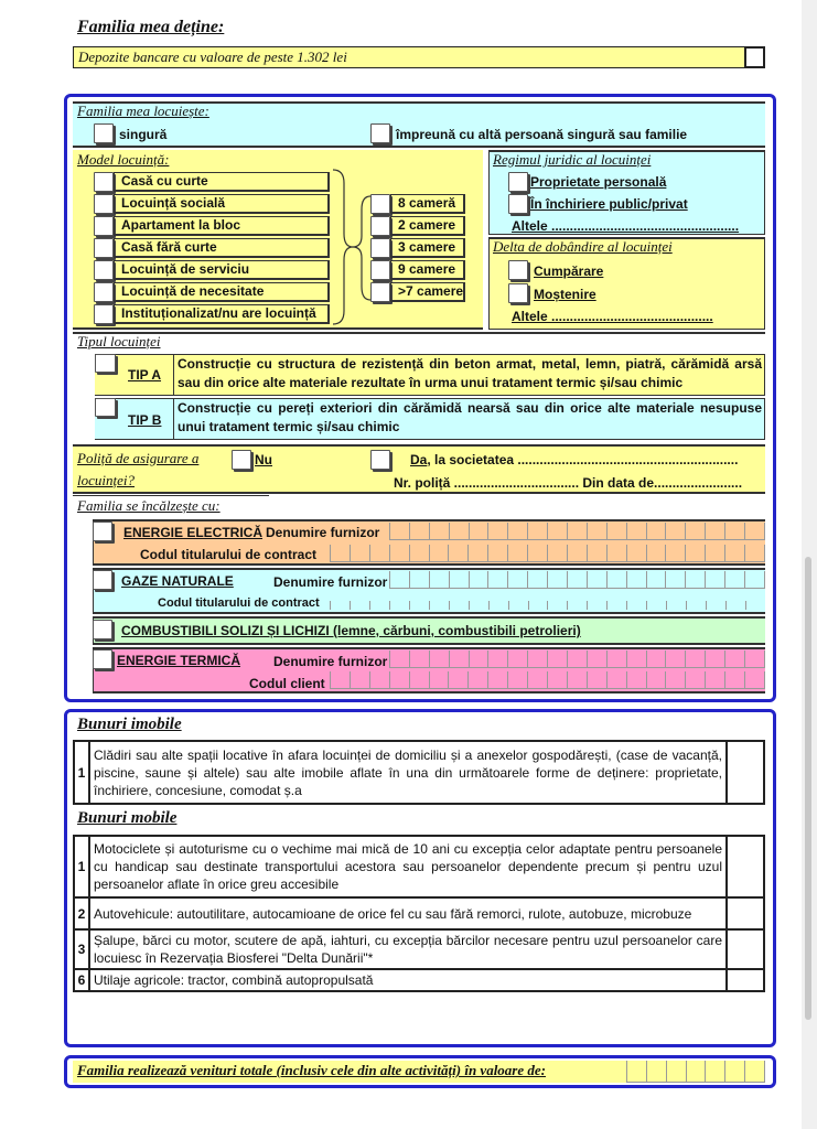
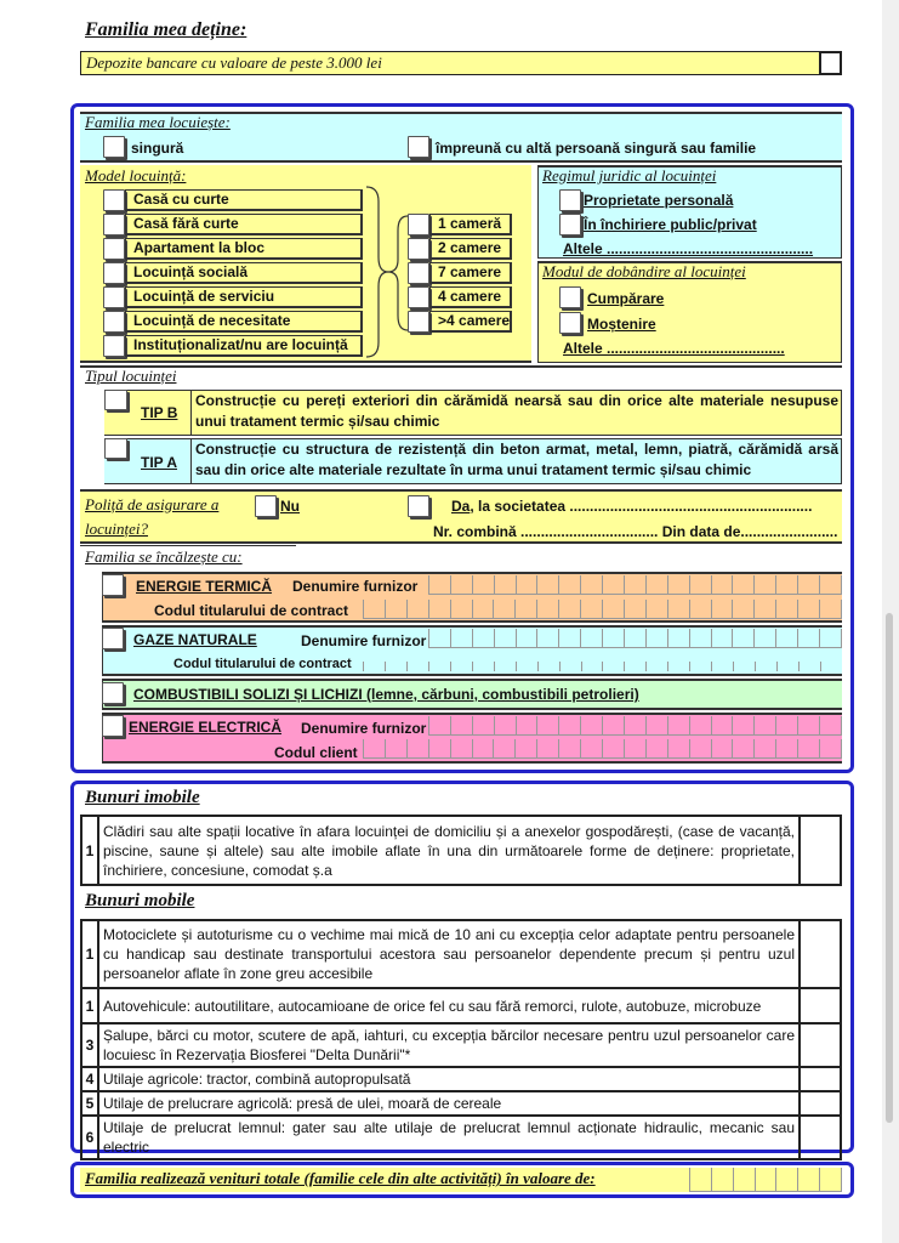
  Familia mea deține:
- Depozite bancare cu valoare de peste 1.302 lei
+ Depozite bancare cu valoare de peste 3.000 lei
  Familia mea locuiește:
  singură
  împreună cu altă persoană singură sau familie
  Model locuință:
  Casă cu curte
- Locuință socială
+ Casă fără curte
  Apartament la bloc
- Casă fără curte
+ Locuință socială
  Locuință de serviciu
  Locuință de necesitate
  Instituționalizat/nu are locuință
- 8 cameră
+ 1 cameră
  2 camere
- 3 camere
+ 7 camere
- 9 camere
+ 4 camere
- >7 camere
+ >4 camere
  Regimul juridic al locuinței
  Proprietate personală
  În închiriere public/privat
  Altele ...................................................
- Delta de dobândire al locuinței
+ Modul de dobândire al locuinței
  Cumpărare
  Moștenire
  Altele ............................................
  Tipul locuinței
- TIP A
+ TIP B
- Construcție cu structura de rezistență din beton armat, metal, lemn, piatră, cărămidă arsă sau din orice alte materiale rezultate în urma unui tratament termic și/sau chimic
+ Construcție cu pereți exteriori din cărămidă nearsă sau din orice alte materiale nesupuse unui tratament termic și/sau chimic
- TIP B
+ TIP A
- Construcție cu pereți exteriori din cărămidă nearsă sau din orice alte materiale nesupuse unui tratament termic și/sau chimic
+ Construcție cu structura de rezistență din beton armat, metal, lemn, piatră, cărămidă arsă sau din orice alte materiale rezultate în urma unui tratament termic și/sau chimic
  Poliță de asigurare a
  locuinței?
  Nu
  Da, la societatea ............................................................
- Nr. poliță .................................. Din data de........................
+ Nr. combină .................................. Din data de........................
  Familia se încălzește cu:
- ENERGIE ELECTRICĂ
+ ENERGIE TERMICĂ
  Denumire furnizor
  Codul titularului de contract
  GAZE NATURALE
  Denumire furnizor
  Codul titularului de contract
  COMBUSTIBILI SOLIZI ȘI LICHIZI (lemne, cărbuni, combustibili petrolieri)
- ENERGIE TERMICĂ
+ ENERGIE ELECTRICĂ
  Denumire furnizor
  Codul client
  Bunuri imobile
  1	Clădiri sau alte spații locative în afara locuinței de domiciliu și a anexelor gospodărești, (case de vacanță, piscine, saune și altele) sau alte imobile aflate în una din următoarele forme de deținere: proprietate, închiriere, concesiune, comodat ș.a
  Bunuri mobile
- 1	Motociclete și autoturisme cu o vechime mai mică de 10 ani cu excepția celor adaptate pentru persoanele cu handicap sau destinate transportului acestora sau persoanelor dependente precum și pentru uzul persoanelor aflate în orice greu accesibile
+ 1	Motociclete și autoturisme cu o vechime mai mică de 10 ani cu excepția celor adaptate pentru persoanele cu handicap sau destinate transportului acestora sau persoanelor dependente precum și pentru uzul persoanelor aflate în zone greu accesibile
- 2	Autovehicule: autoutilitare, autocamioane de orice fel cu sau fără remorci, rulote, autobuze, microbuze
+ 1	Autovehicule: autoutilitare, autocamioane de orice fel cu sau fără remorci, rulote, autobuze, microbuze
  3	Șalupe, bărci cu motor, scutere de apă, iahturi, cu excepția bărcilor necesare pentru uzul persoanelor care locuiesc în Rezervația Biosferei "Delta Dunării"*
- 6	Utilaje agricole: tractor, combină autopropulsată
+ 4	Utilaje agricole: tractor, combină autopropulsată
+ 5	Utilaje de prelucrare agricolă: presă de ulei, moară de cereale
+ 6	Utilaje de prelucrat lemnul: gater sau alte utilaje de prelucrat lemnul acționate hidraulic, mecanic sau electric
- Familia realizează venituri totale (inclusiv cele din alte activități) în valoare de:
+ Familia realizează venituri totale (familie cele din alte activități) în valoare de:
